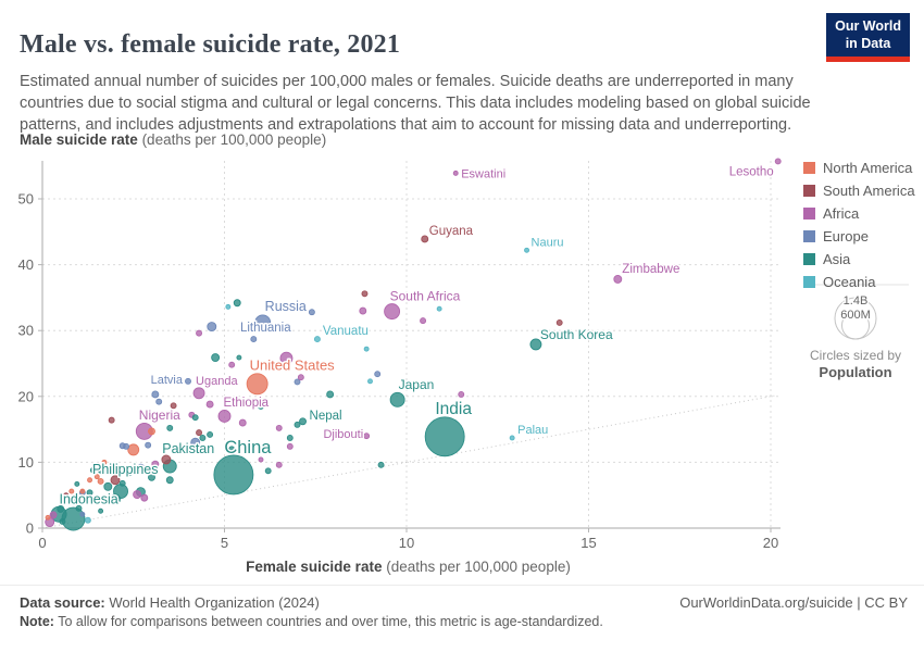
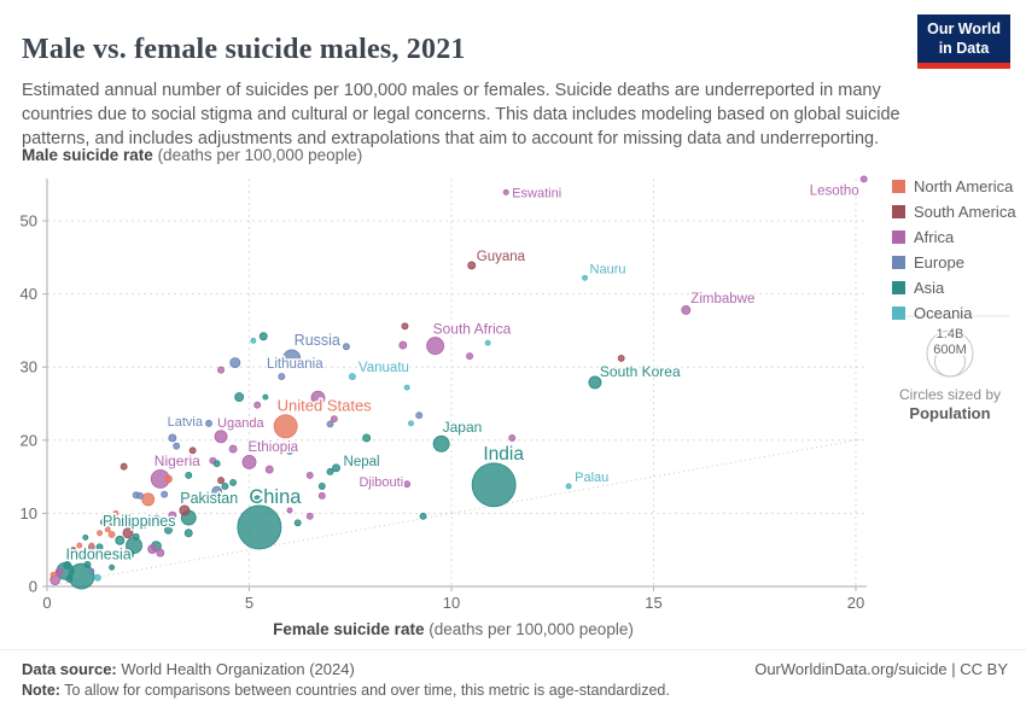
- Male vs. female suicide rate, 2021
+ Male vs. female suicide males, 2021
  Estimated annual number of suicides per 100,000 males or females. Suicide deaths are underreported in many countries due to social stigma and cultural or legal concerns. This data includes modeling based on global suicide patterns, and includes adjustments and extrapolations that aim to account for missing data and underreporting.
  Our World
  in Data
  Male suicide rate (deaths per 100,000 people)
  0
  10
  20
  30
  40
  50
  0
  5
  10
  15
  20
  Eswatini
  Lesotho
  Guyana
  Nauru
  Zimbabwe
  South Africa
  South Korea
  Russia
  Lithuania
  Vanuatu
  United States
  Latvia
  Uganda
  Ethiopia
  Japan
  Nigeria
  Nepal
  Djibouti
  India
  Palau
  China
  Pakistan
  Philippines
  Indonesia
  1.4B
  600M
  Circles sized by
  Population
  Female suicide rate (deaths per 100,000 people)
  North America
  South America
  Africa
  Europe
  Asia
  Oceania
  Data source: World Health Organization (2024)
  OurWorldinData.org/suicide | CC BY
  Note: To allow for comparisons between countries and over time, this metric is age-standardized.
